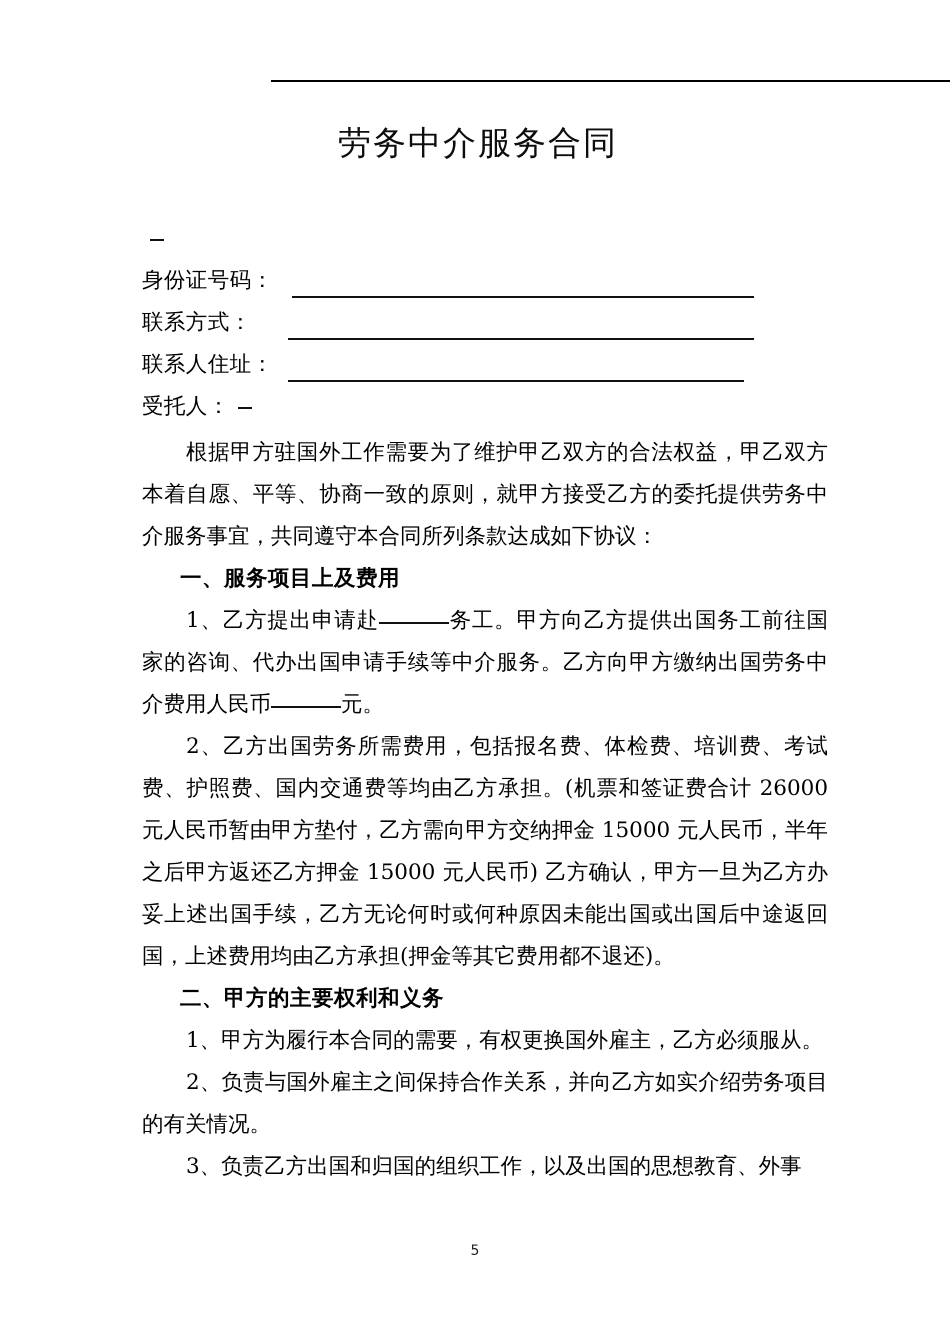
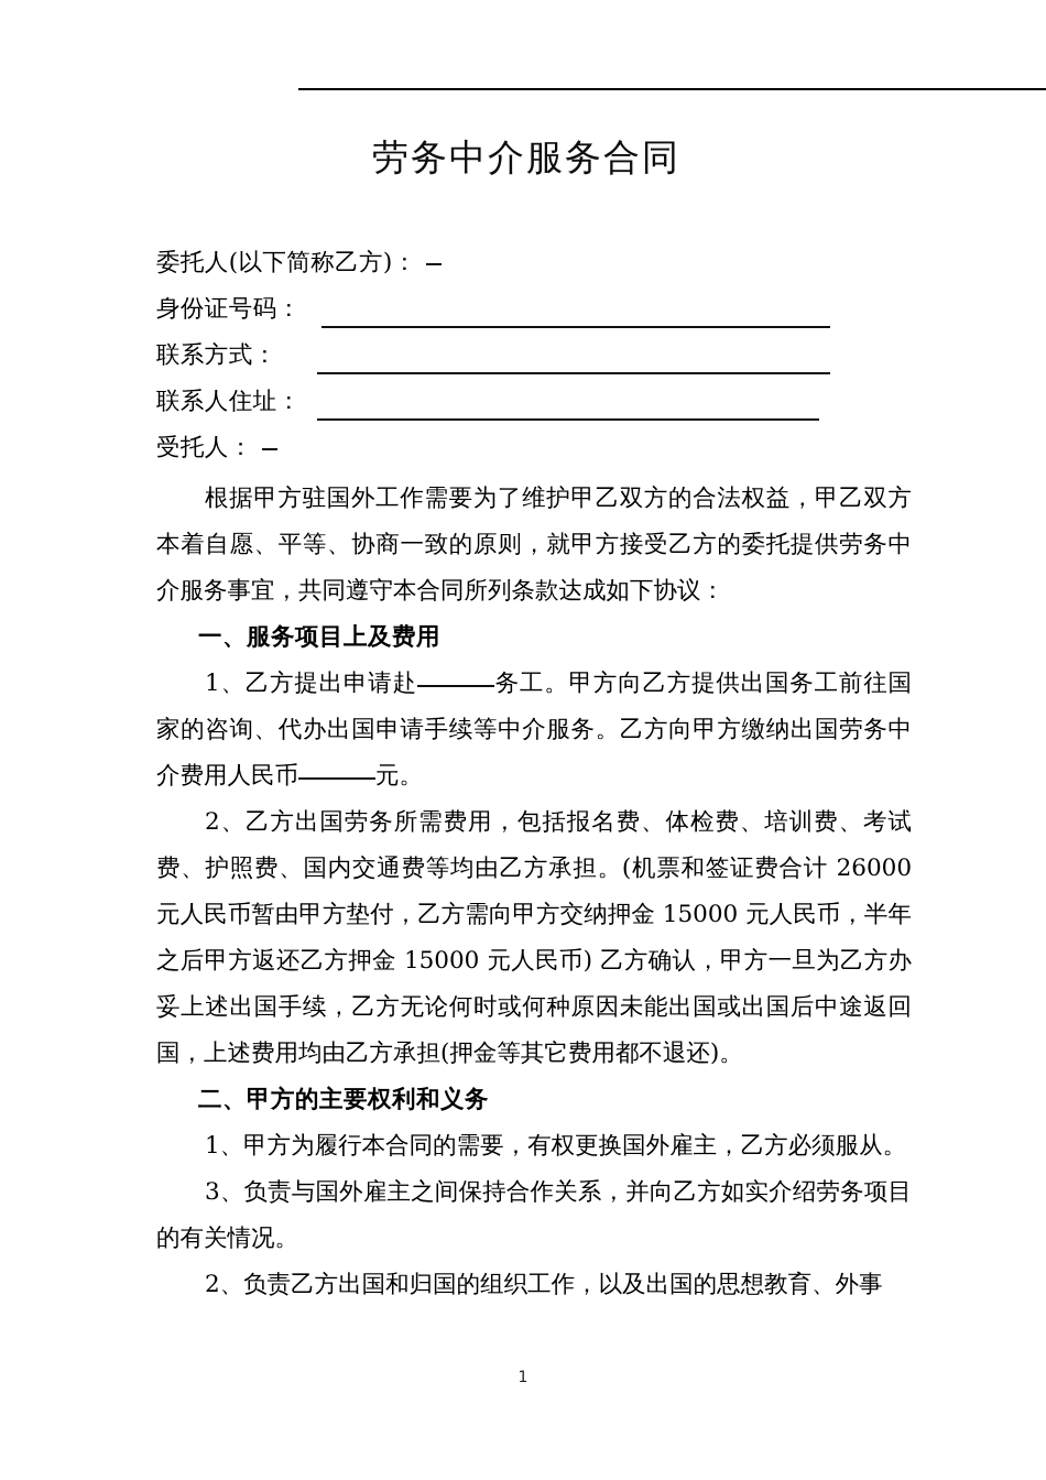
  劳务中介服务合同
+ 委托人(以下简称乙方)：
  身份证号码：
  联系方式：
  联系人住址：
  受托人：
  根据甲方驻国外工作需要为了维护甲乙双方的合法权益，甲乙双方本着自愿、平等、协商一致的原则，就甲方接受乙方的委托提供劳务中介服务事宜，共同遵守本合同所列条款达成如下协议：
  一、服务项目上及费用
  1、乙方提出申请赴 务工。甲方向乙方提供出国务工前往国家的咨询、代办出国申请手续等中介服务。乙方向甲方缴纳出国劳务中介费用人民币 元。
  2、乙方出国劳务所需费用，包括报名费、体检费、培训费、考试费、护照费、国内交通费等均由乙方承担。(机票和签证费合计 26000 元人民币暂由甲方垫付，乙方需向甲方交纳押金 15000 元人民币，半年之后甲方返还乙方押金 15000 元人民币) 乙方确认，甲方一旦为乙方办妥上述出国手续，乙方无论何时或何种原因未能出国或出国后中途返回国，上述费用均由乙方承担(押金等其它费用都不退还)。
  二、甲方的主要权利和义务
  1、甲方为履行本合同的需要，有权更换国外雇主，乙方必须服从。
- 2、负责与国外雇主之间保持合作关系，并向乙方如实介绍劳务项目的有关情况。
+ 3、负责与国外雇主之间保持合作关系，并向乙方如实介绍劳务项目的有关情况。
- 3、负责乙方出国和归国的组织工作，以及出国的思想教育、外事
+ 2、负责乙方出国和归国的组织工作，以及出国的思想教育、外事
- 5
+ 1
